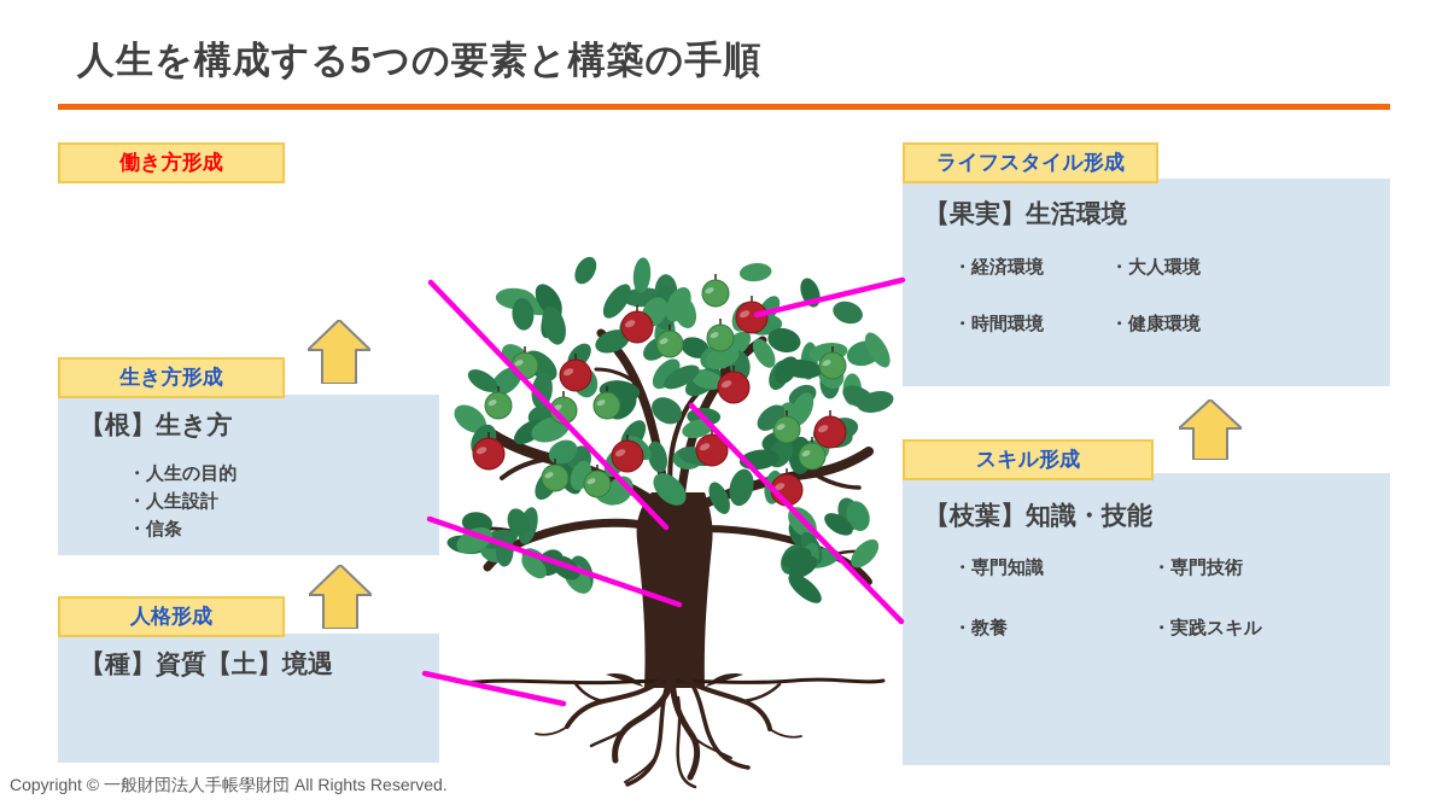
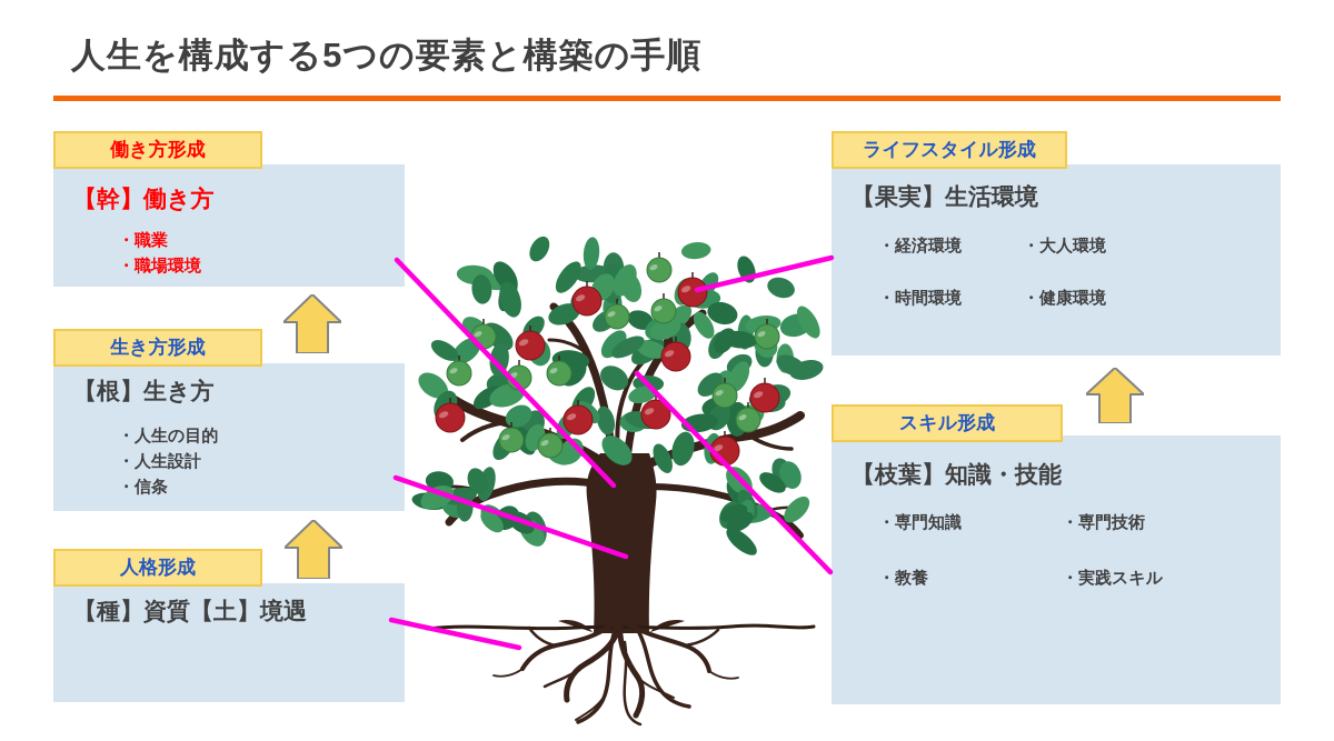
  人生を構成する5つの要素と構築の手順
  働き方形成
+ 【幹】働き方
+ ・職業
+ ・職場環境
  生き方形成
  【根】生き方
  ・人生の目的
  ・人生設計
  ・信条
  人格形成
  【種】資質【土】境遇
  ライフスタイル形成
  【果実】生活環境
  ・経済環境
  ・大人環境
  ・時間環境
  ・健康環境
  スキル形成
  【枝葉】知識・技能
  ・専門知識
  ・専門技術
  ・教養
  ・実践スキル
- Copyright © 一般財団法人手帳學財団 All Rights Reserved.
